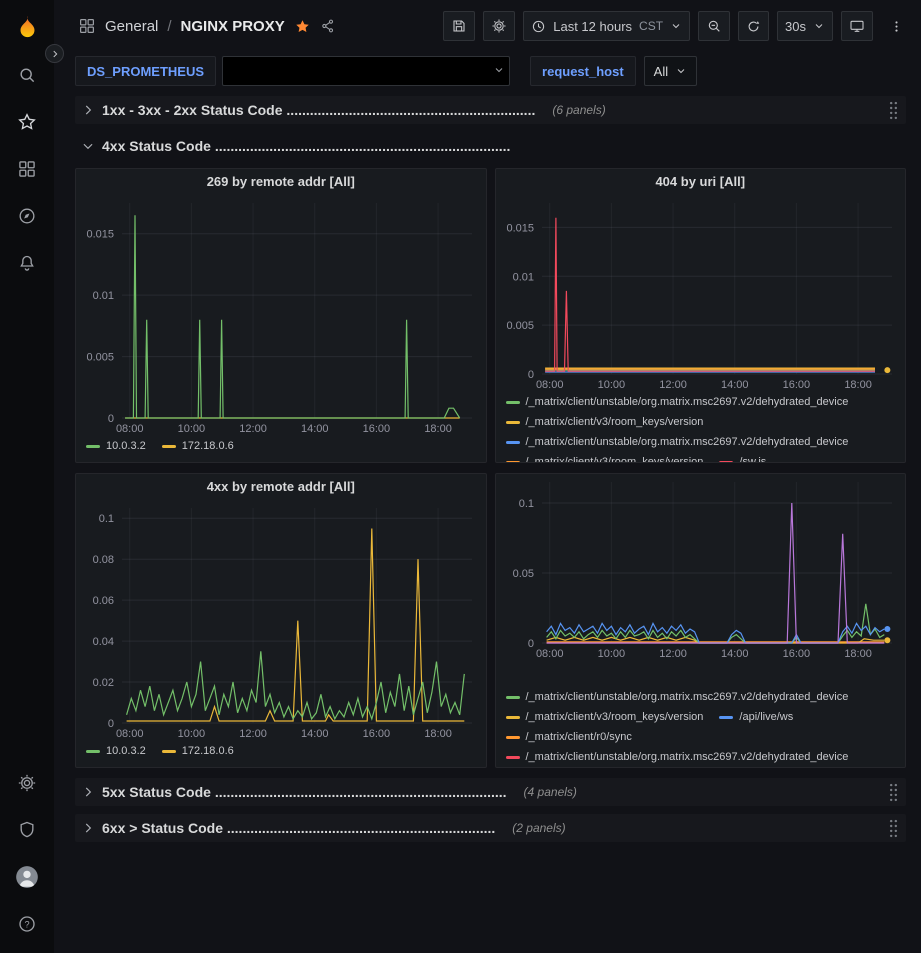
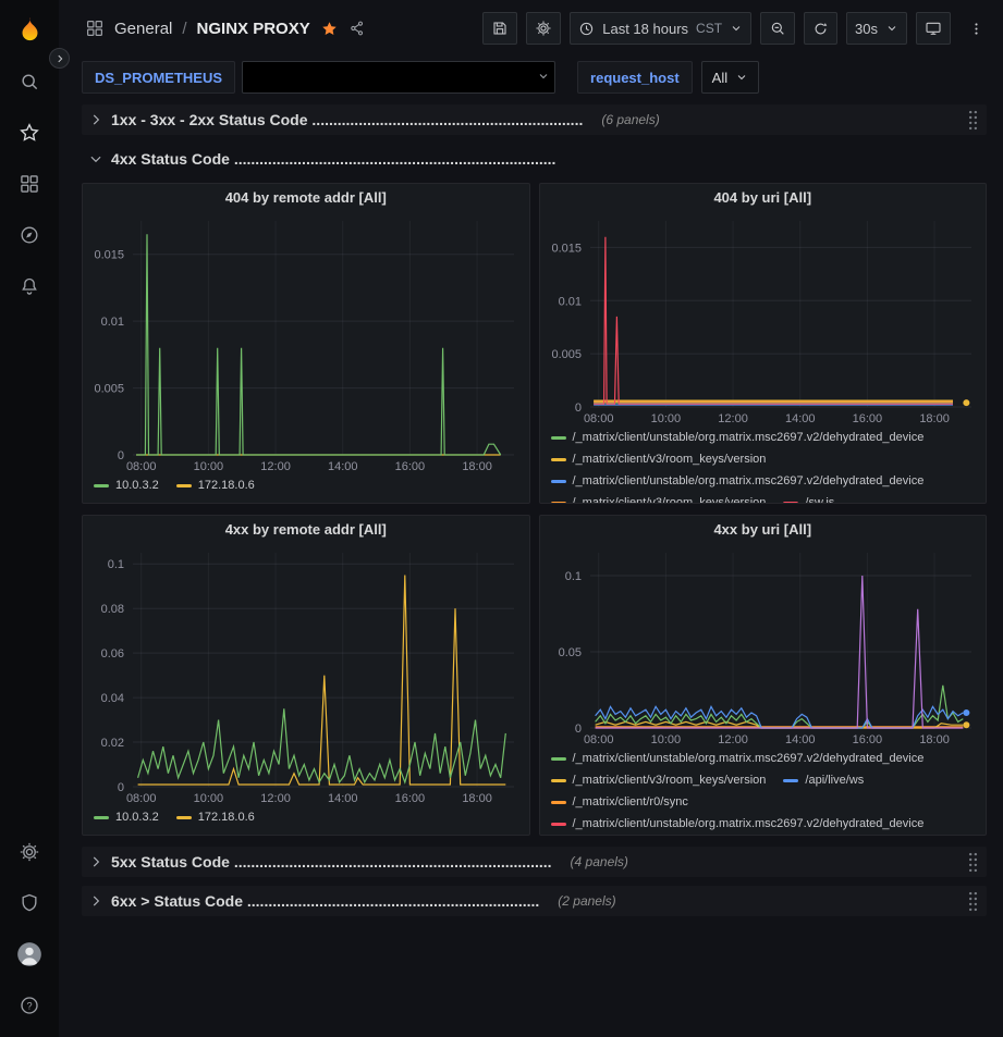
  ?
  General
  /
  NGINX PROXY
- Last 12 hours
+ Last 18 hours
  CST
  30s
  DS_PROMETHEUS
  request_host
  All
  1xx - 3xx - 2xx Status Code ................................................................
  (6 panels)
  4xx Status Code ............................................................................
- 269 by remote addr [All]
+ 404 by remote addr [All]
  08:00
  10:00
  12:00
  14:00
  16:00
  18:00
  0
  0.005
  0.01
  0.015
  10.0.3.2
  172.18.0.6
  404 by uri [All]
  08:00
  10:00
  12:00
  14:00
  16:00
  18:00
  0
  0.005
  0.01
  0.015
  /_matrix/client/unstable/org.matrix.msc2697.v2/dehydrated_device
  /_matrix/client/v3/room_keys/version
  /_matrix/client/unstable/org.matrix.msc2697.v2/dehydrated_device
  4xx by remote addr [All]
  08:00
  10:00
  12:00
  14:00
  16:00
  18:00
  0
  0.02
  0.04
  0.06
  0.08
  0.1
  10.0.3.2
  172.18.0.6
+ 4xx by uri [All]
  08:00
  10:00
  12:00
  14:00
  16:00
  18:00
  0
  0.05
  0.1
  /_matrix/client/unstable/org.matrix.msc2697.v2/dehydrated_device
  /_matrix/client/v3/room_keys/version
  /api/live/ws
  /_matrix/client/r0/sync
  /_matrix/client/unstable/org.matrix.msc2697.v2/dehydrated_device
  5xx Status Code ...........................................................................
  (4 panels)
  6xx > Status Code .....................................................................
  (2 panels)
